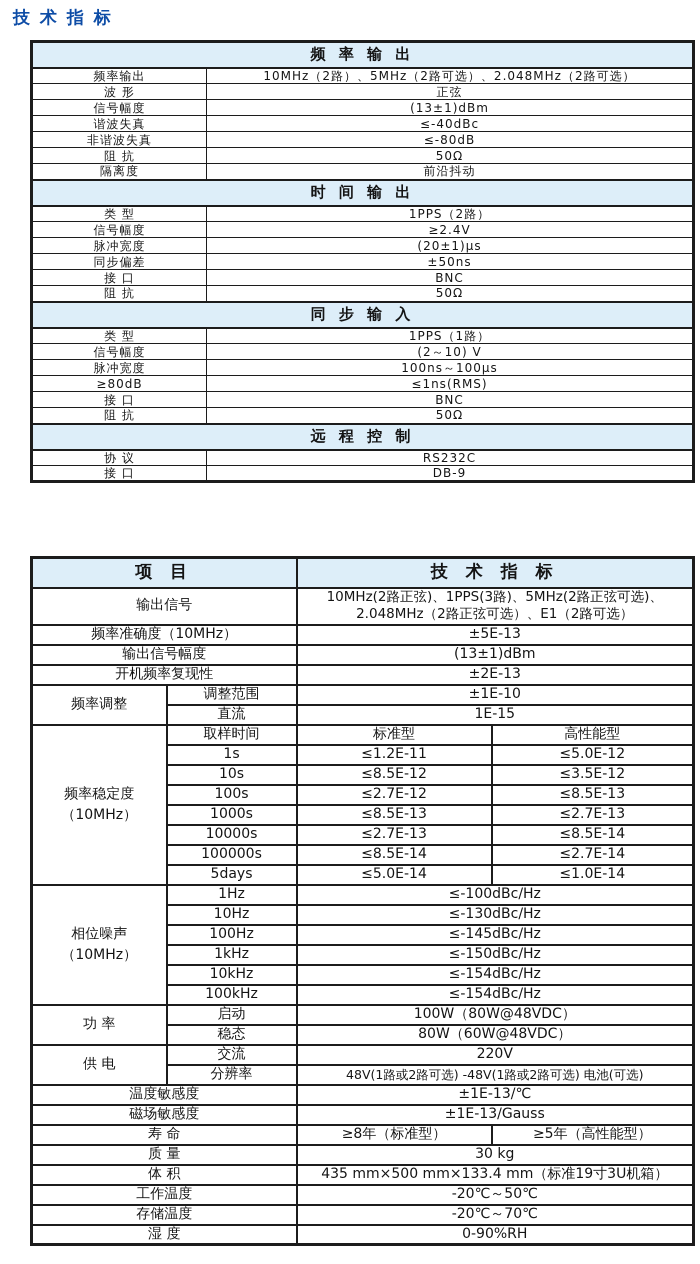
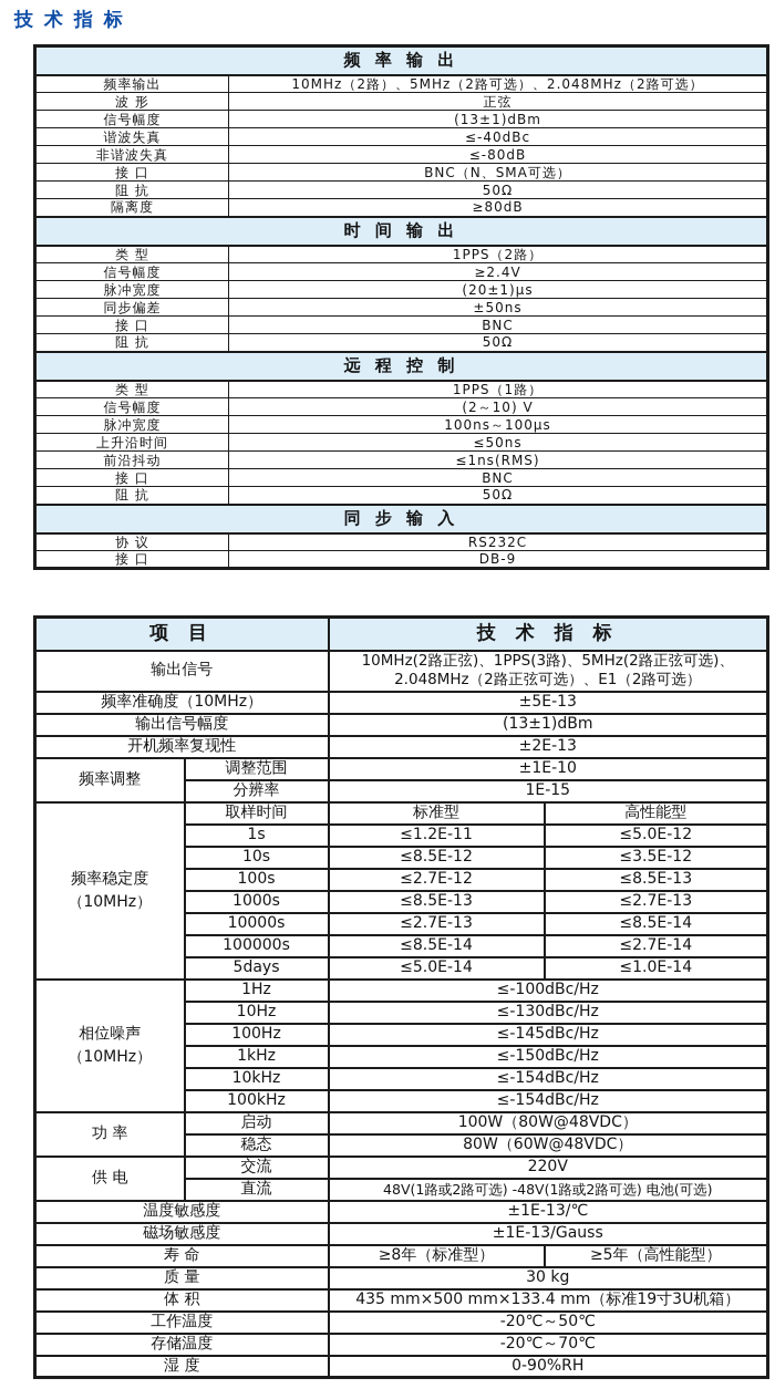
  技 术 指 标
  频 率 输 出
  频率输出	10MHz（2路）、5MHz（2路可选）、2.048MHz（2路可选）
  波 形	正弦
  信号幅度	(13±1)dBm
  谐波失真	≤-40dBc
  非谐波失真	≤-80dB
+ 接 口	BNC（N、SMA可选）
  阻 抗	50Ω
- 隔离度	前沿抖动
+ 隔离度	≥80dB
  时 间 输 出
  类 型	1PPS（2路）
  信号幅度	≥2.4V
  脉冲宽度	(20±1)μs
  同步偏差	±50ns
  接 口	BNC
  阻 抗	50Ω
- 同 步 输 入
+ 远 程 控 制
  类 型	1PPS（1路）
  信号幅度	(2～10) V
  脉冲宽度	100ns～100μs
+ 上升沿时间	≤50ns
- ≥80dB	≤1ns(RMS)
+ 前沿抖动	≤1ns(RMS)
  接 口	BNC
  阻 抗	50Ω
- 远 程 控 制
+ 同 步 输 入
  协 议	RS232C
  接 口	DB-9
  项 目	技 术 指 标
  输出信号	10MHz(2路正弦)、1PPS(3路)、5MHz(2路正弦可选)、2.048MHz（2路正弦可选）、E1（2路可选）
  频率准确度（10MHz）	±5E-13
  输出信号幅度	(13±1)dBm
  开机频率复现性	±2E-13
  频率调整	调整范围	±1E-10
- 直流	1E-15
+ 分辨率	1E-15
  频率稳定度 （10MHz）	取样时间	标准型	高性能型
  1s	≤1.2E-11	≤5.0E-12
  10s	≤8.5E-12	≤3.5E-12
  100s	≤2.7E-12	≤8.5E-13
  1000s	≤8.5E-13	≤2.7E-13
  10000s	≤2.7E-13	≤8.5E-14
  100000s	≤8.5E-14	≤2.7E-14
  5days	≤5.0E-14	≤1.0E-14
  相位噪声 （10MHz）	1Hz	≤-100dBc/Hz
  10Hz	≤-130dBc/Hz
  100Hz	≤-145dBc/Hz
  1kHz	≤-150dBc/Hz
  10kHz	≤-154dBc/Hz
  100kHz	≤-154dBc/Hz
  功 率	启动	100W（80W@48VDC）
  稳态	80W（60W@48VDC）
  供 电	交流	220V
- 分辨率	48V(1路或2路可选) -48V(1路或2路可选) 电池(可选)
+ 直流	48V(1路或2路可选) -48V(1路或2路可选) 电池(可选)
  温度敏感度	±1E-13/℃
  磁场敏感度	±1E-13/Gauss
  寿 命	≥8年（标准型）	≥5年（高性能型）
  质 量	30 kg
  体 积	435 mm×500 mm×133.4 mm（标准19寸3U机箱）
  工作温度	-20℃～50℃
  存储温度	-20℃～70℃
  湿 度	0-90%RH
